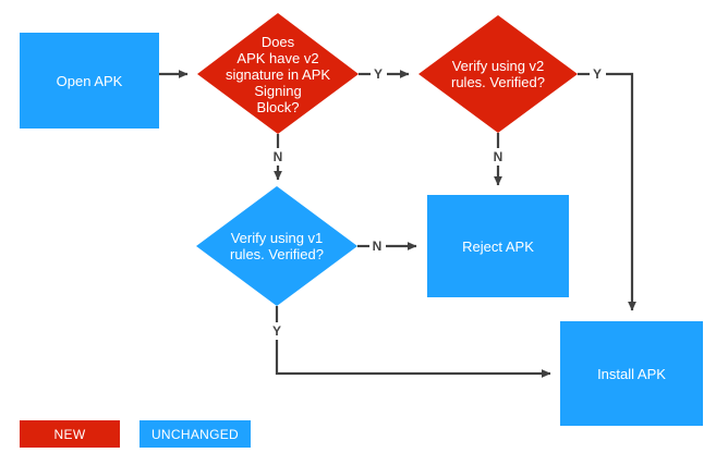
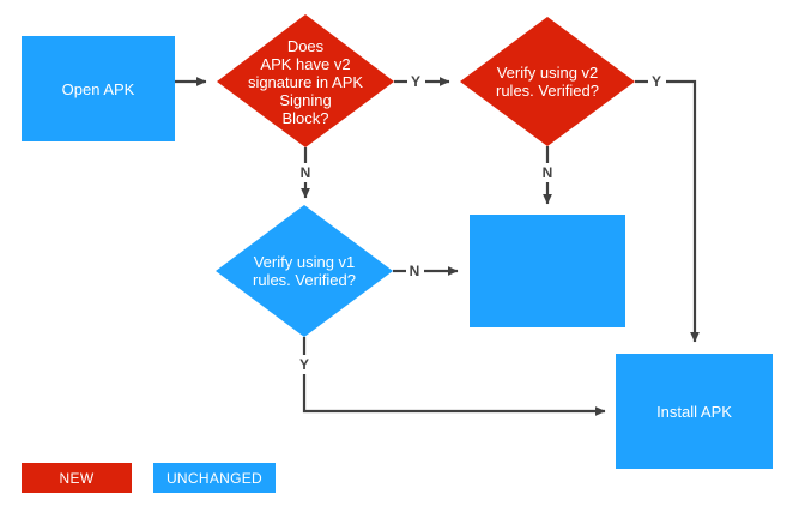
  Open APK
  Does
  APK have v2
  signature in APK
  Signing
  Block?
  Verify using v2
  rules. Verified?
  Verify using v1
  rules. Verified?
- Reject APK
  Install APK
  Y
  N
  Y
  N
  N
  Y
  NEW
  UNCHANGED
